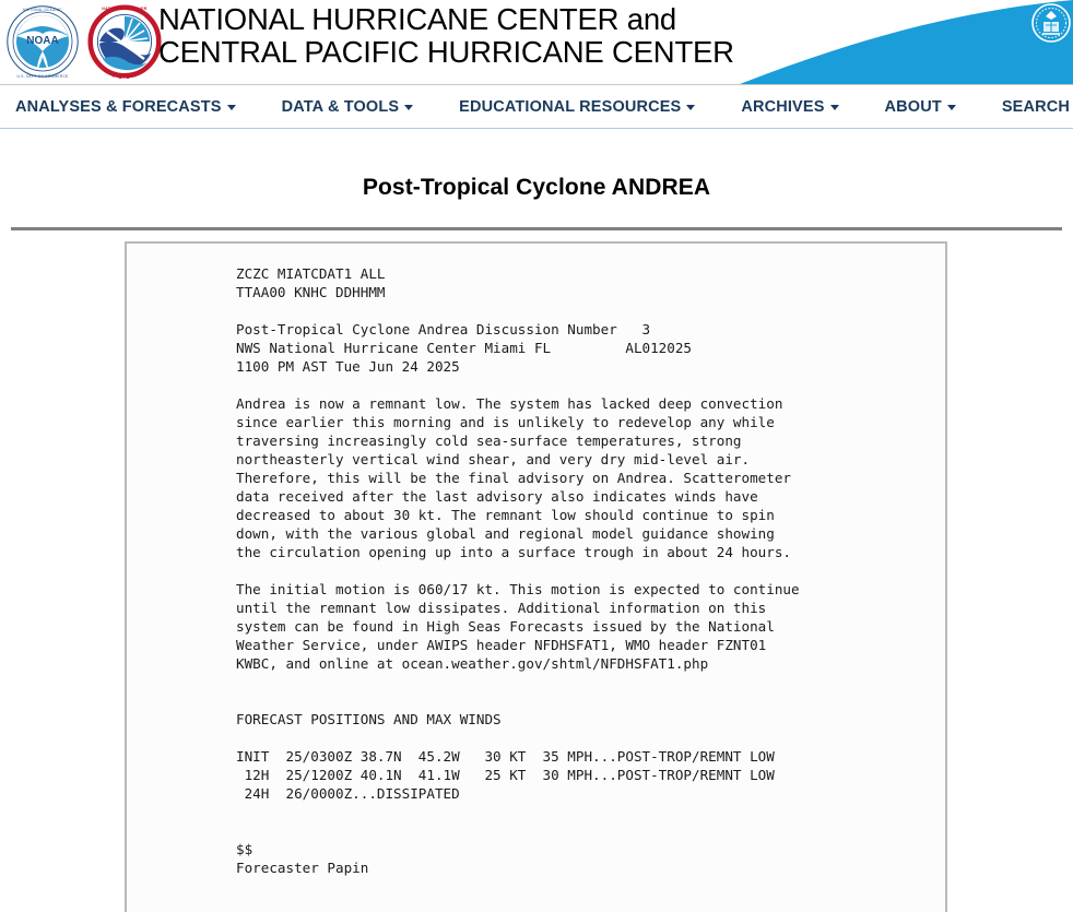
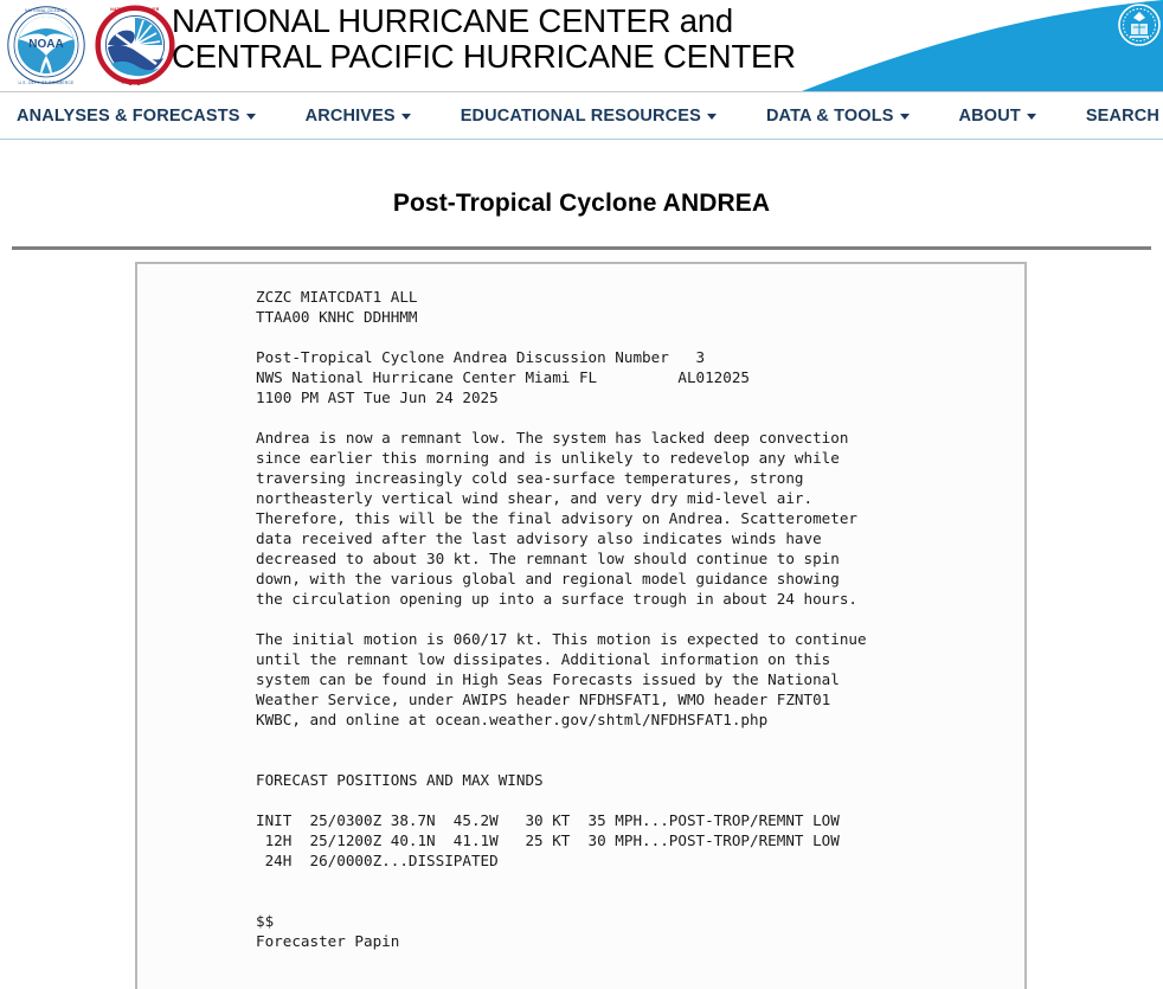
  NOAA
  NATIONAL HURRICANE CENTER and
  CENTRAL PACIFIC HURRICANE CENTER
  ANALYSES & FORECASTS
- DATA & TOOLS
+ ARCHIVES
  EDUCATIONAL RESOURCES
- ARCHIVES
+ DATA & TOOLS
  ABOUT
  SEARCH
  Post-Tropical Cyclone ANDREA
  ZCZC MIATCDAT1 ALL
  TTAA00 KNHC DDHHMM
  Post-Tropical Cyclone Andrea Discussion Number 3
  NWS National Hurricane Center Miami FL AL012025
  1100 PM AST Tue Jun 24 2025
  Andrea is now a remnant low. The system has lacked deep convection
  since earlier this morning and is unlikely to redevelop any while
  traversing increasingly cold sea-surface temperatures, strong
  northeasterly vertical wind shear, and very dry mid-level air.
  Therefore, this will be the final advisory on Andrea. Scatterometer
  data received after the last advisory also indicates winds have
  decreased to about 30 kt. The remnant low should continue to spin
  down, with the various global and regional model guidance showing
  the circulation opening up into a surface trough in about 24 hours.
  The initial motion is 060/17 kt. This motion is expected to continue
  until the remnant low dissipates. Additional information on this
  system can be found in High Seas Forecasts issued by the National
  Weather Service, under AWIPS header NFDHSFAT1, WMO header FZNT01
  KWBC, and online at ocean.weather.gov/shtml/NFDHSFAT1.php
  FORECAST POSITIONS AND MAX WINDS
  INIT 25/0300Z 38.7N 45.2W 30 KT 35 MPH...POST-TROP/REMNT LOW
  12H 25/1200Z 40.1N 41.1W 25 KT 30 MPH...POST-TROP/REMNT LOW
  24H 26/0000Z...DISSIPATED
  $$
  Forecaster Papin
